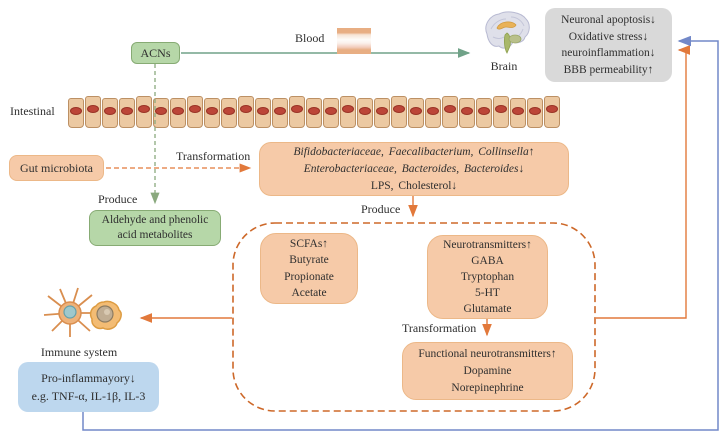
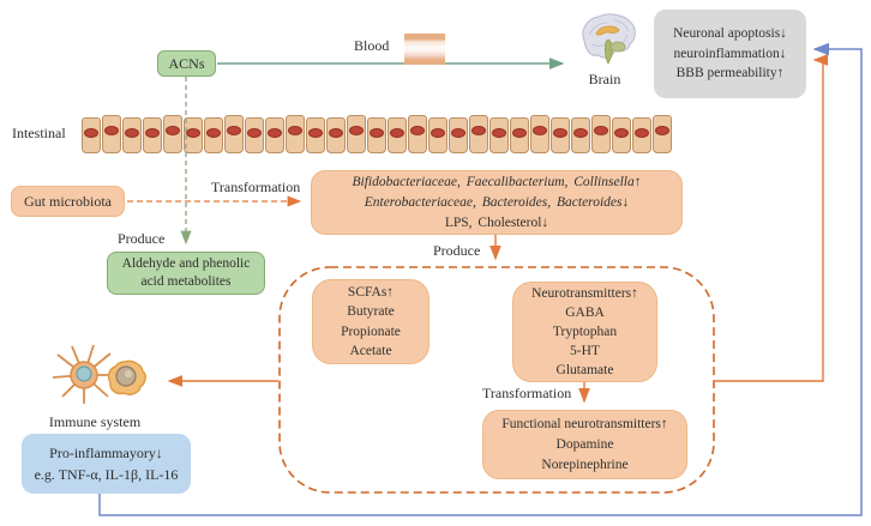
  Intestinal
  Blood
  Brain
  Immune system
  Transformation
  Produce
  Produce
  Transformation
  ACNs
  Gut microbiota
  Aldehyde and phenolic
  acid metabolites
  Neuronal apoptosis↓
- Oxidative stress↓
  neuroinflammation↓
  BBB permeability↑
  Bifidobacteriaceae, Faecalibacterium, Collinsella↑
  Enterobacteriaceae, Bacteroides, Bacteroides↓
  LPS, Cholesterol↓
  SCFAs↑
  Butyrate
  Propionate
  Acetate
  Neurotransmitters↑
  GABA
  Tryptophan
  5-HT
  Glutamate
  Functional neurotransmitters↑
  Dopamine
  Norepinephrine
  Pro-inflammayory↓
- e.g. TNF-α, IL-1β, IL-3
+ e.g. TNF-α, IL-1β, IL-16
